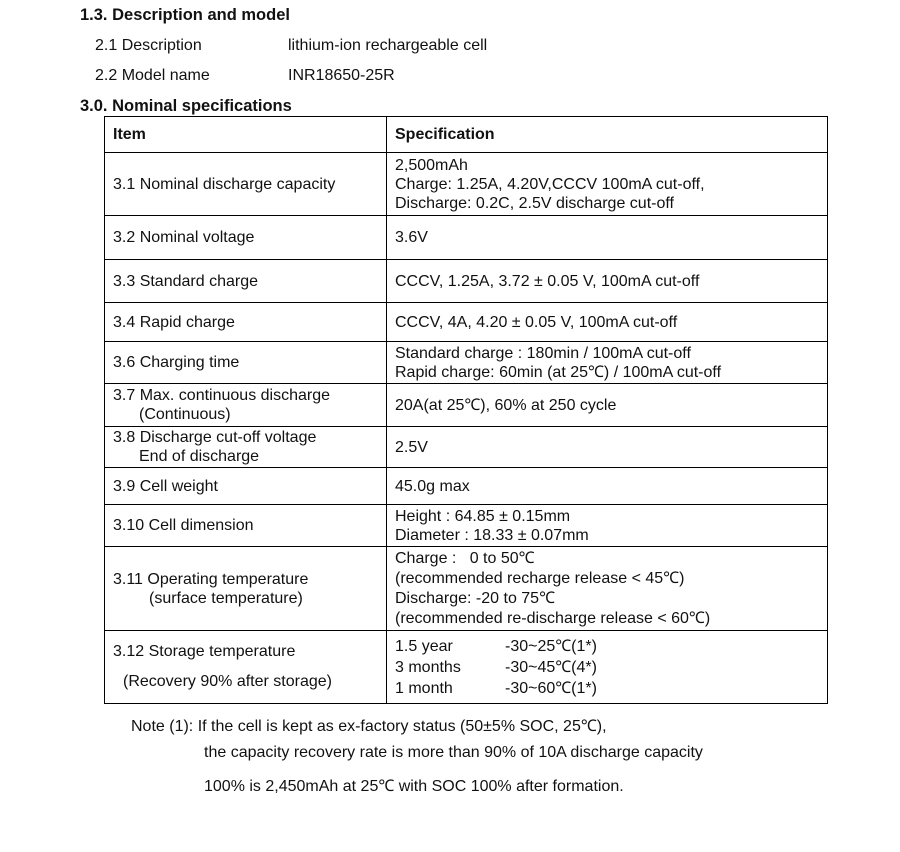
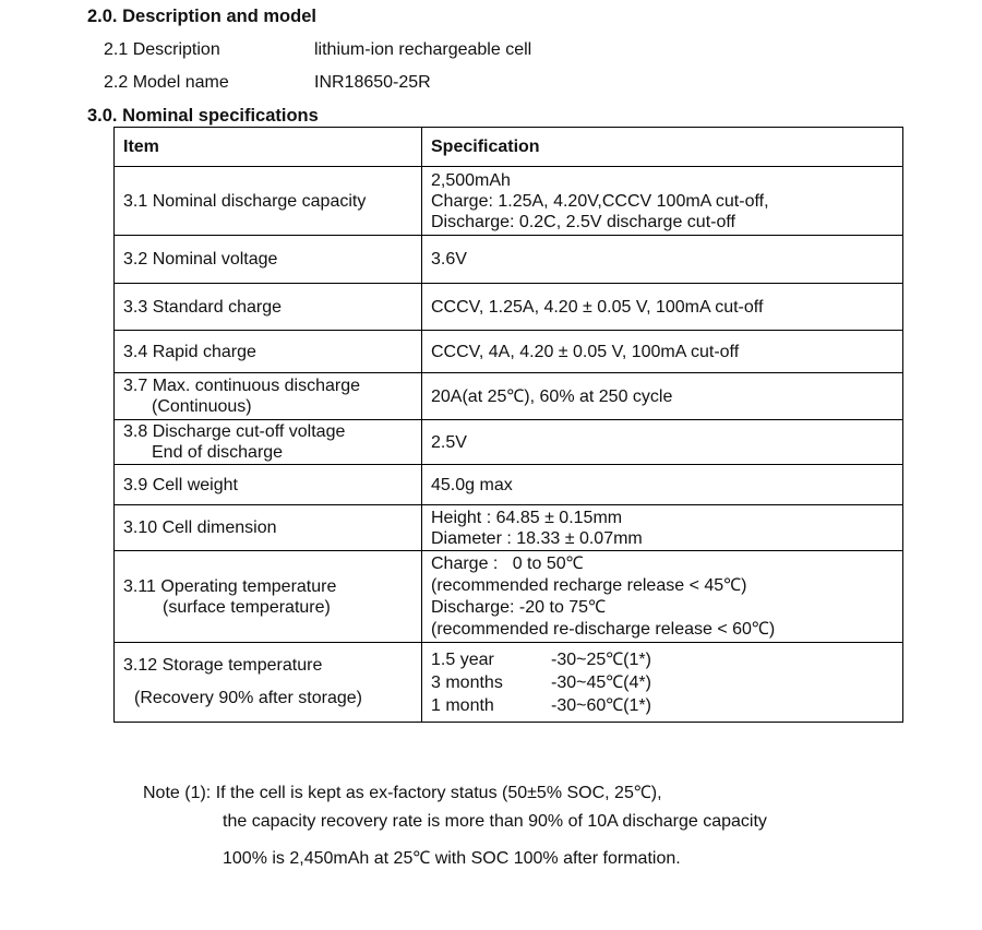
- 1.3. Description and model
+ 2.0. Description and model
  2.1 Description
  lithium-ion rechargeable cell
  2.2 Model name
  INR18650-25R
  3.0. Nominal specifications
  Item	Specification
  3.1 Nominal discharge capacity	2,500mAh Charge: 1.25A, 4.20V,CCCV 100mA cut-off, Discharge: 0.2C, 2.5V discharge cut-off
  3.2 Nominal voltage	3.6V
- 3.3 Standard charge	CCCV, 1.25A, 3.72 ± 0.05 V, 100mA cut-off
+ 3.3 Standard charge	CCCV, 1.25A, 4.20 ± 0.05 V, 100mA cut-off
  3.4 Rapid charge	CCCV, 4A, 4.20 ± 0.05 V, 100mA cut-off
- 3.6 Charging time	Standard charge : 180min / 100mA cut-off Rapid charge: 60min (at 25℃) / 100mA cut-off
  3.7 Max. continuous discharge (Continuous)	20A(at 25℃), 60% at 250 cycle
  3.8 Discharge cut-off voltage End of discharge	2.5V
  3.9 Cell weight	45.0g max
  3.10 Cell dimension	Height : 64.85 ± 0.15mm Diameter : 18.33 ± 0.07mm
  3.11 Operating temperature (surface temperature)	Charge : 0 to 50℃ (recommended recharge release < 45℃) Discharge: -20 to 75℃ (recommended re-discharge release < 60℃)
  3.12 Storage temperature (Recovery 90% after storage)	1.5 year -30~25℃(1*) 3 months -30~45℃(4*) 1 month -30~60℃(1*)
  Note (1): If the cell is kept as ex-factory status (50±5% SOC, 25℃),
  the capacity recovery rate is more than 90% of 10A discharge capacity
  100% is 2,450mAh at 25℃ with SOC 100% after formation.
